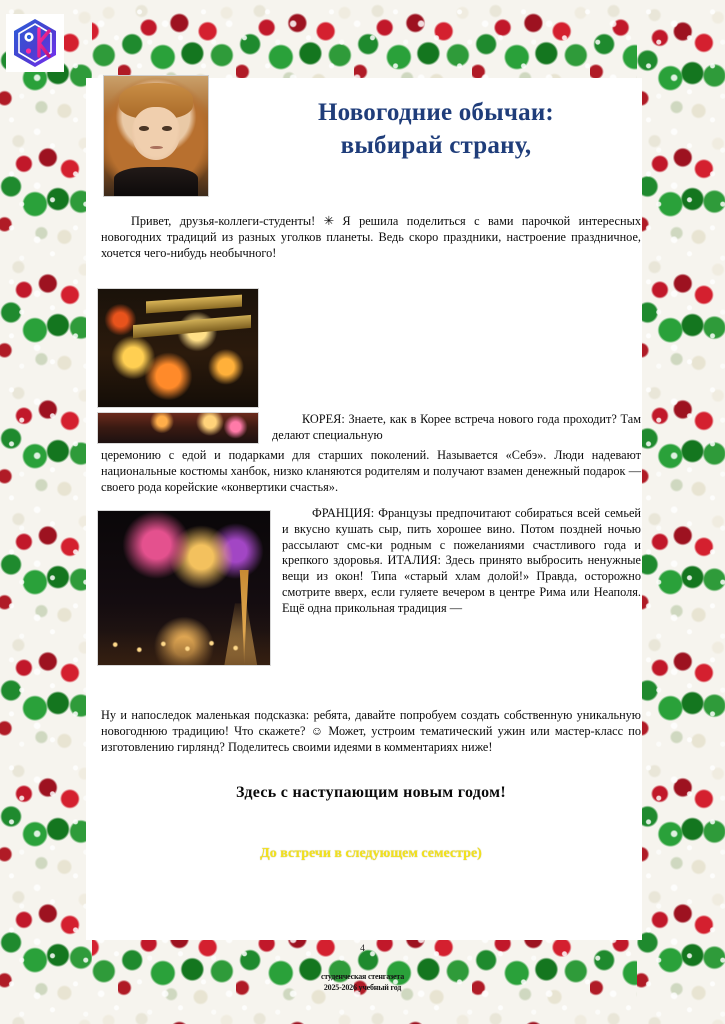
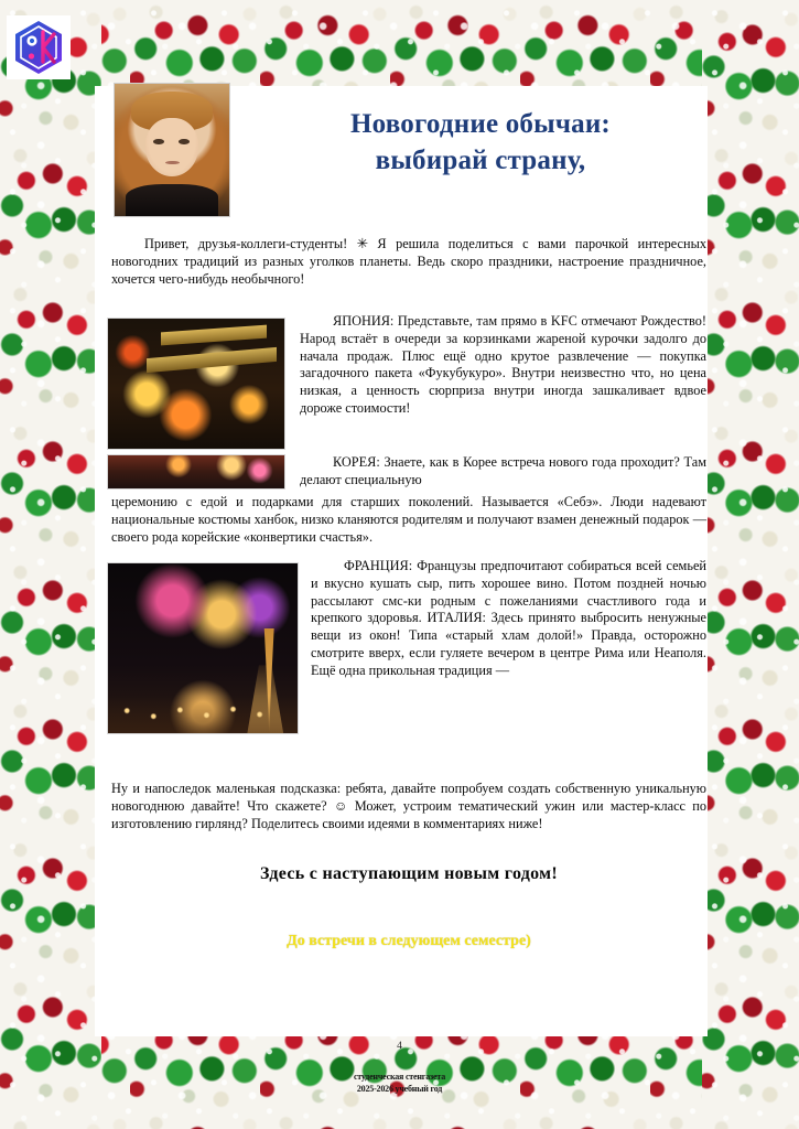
  Новогодние обычаи:
  выбирай страну,
  Привет, друзья-коллеги-студенты! ✳ Я решила поделиться с вами парочкой интересных новогодних традиций из разных уголков планеты. Ведь скоро праздники, настроение праздничное, хочется чего-нибудь необычного!
+ ЯПОНИЯ: Представьте, там прямо в KFC отмечают Рождество! Народ встаёт в очереди за корзинками жареной курочки задолго до начала продаж. Плюс ещё одно крутое развлечение — покупка загадочного пакета «Фукубукуро». Внутри неизвестно что, но цена низкая, а ценность сюрприза внутри иногда зашкаливает вдвое дороже стоимости!
  КОРЕЯ: Знаете, как в Корее встреча нового года проходит? Там делают специальную
  церемонию с едой и подарками для старших поколений. Называется «Себэ». Люди надевают национальные костюмы ханбок, низко кланяются родителям и получают взамен денежный подарок — своего рода корейские «конвертики счастья».
  ФРАНЦИЯ: Французы предпочитают собираться всей семьей и вкусно кушать сыр, пить хорошее вино. Потом поздней ночью рассылают смс-ки родным с пожеланиями счастливого года и крепкого здоровья. ИТАЛИЯ: Здесь принято выбросить ненужные вещи из окон! Типа «старый хлам долой!» Правда, осторожно смотрите вверх, если гуляете вечером в центре Рима или Неаполя. Ещё одна прикольная традиция —
- Ну и напоследок маленькая подсказка: ребята, давайте попробуем создать собственную уникальную новогоднюю традицию! Что скажете? ☺ Может, устроим тематический ужин или мастер-класс по изготовлению гирлянд? Поделитесь своими идеями в комментариях ниже!
+ Ну и напоследок маленькая подсказка: ребята, давайте попробуем создать собственную уникальную новогоднюю давайте! Что скажете? ☺ Может, устроим тематический ужин или мастер-класс по изготовлению гирлянд? Поделитесь своими идеями в комментариях ниже!
  Здесь с наступающим новым годом!
  До встречи в следующем семестре)
  4
  студенческая стенгазета
  2025-2026 учебный год
